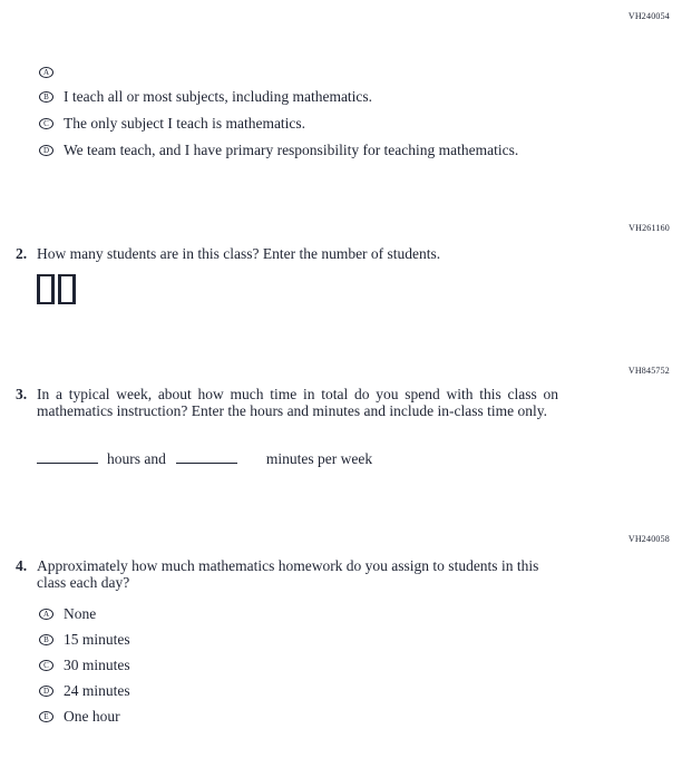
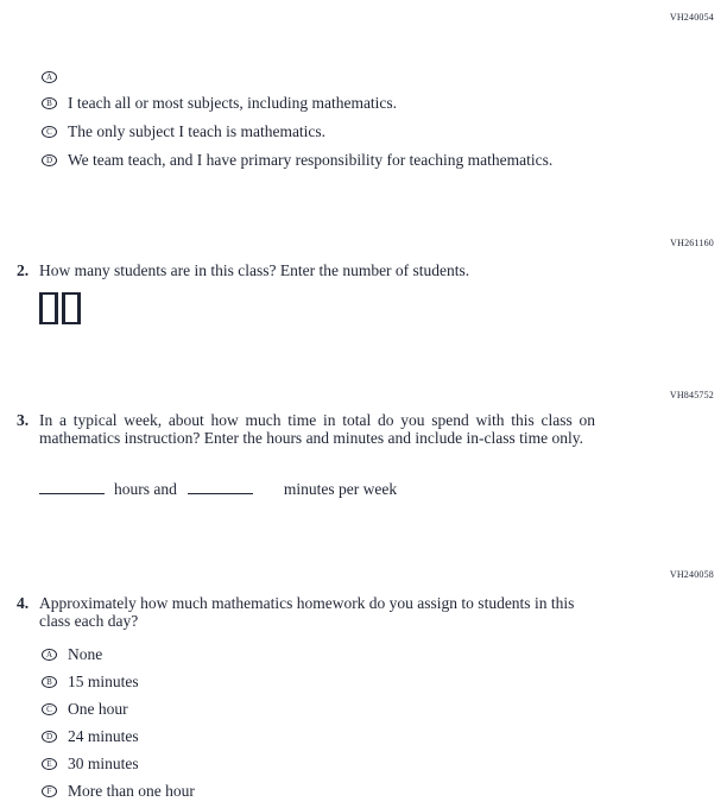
  VH240054
  A
  B
  I teach all or most subjects, including mathematics.
  C
  The only subject I teach is mathematics.
  D
  We team teach, and I have primary responsibility for teaching mathematics.
  VH261160
  2.
  How many students are in this class? Enter the number of students.
  VH845752
  3.
  In a typical week, about how much time in total do you spend with this class on mathematics instruction? Enter the hours and minutes and include in-class time only.
  hours and
  minutes per week
  VH240058
  4.
  Approximately how much mathematics homework do you assign to students in this class each day?
  A
  None
  B
  15 minutes
  C
- 30 minutes
+ One hour
  D
  24 minutes
  E
- One hour
+ 30 minutes
+ F
+ More than one hour
